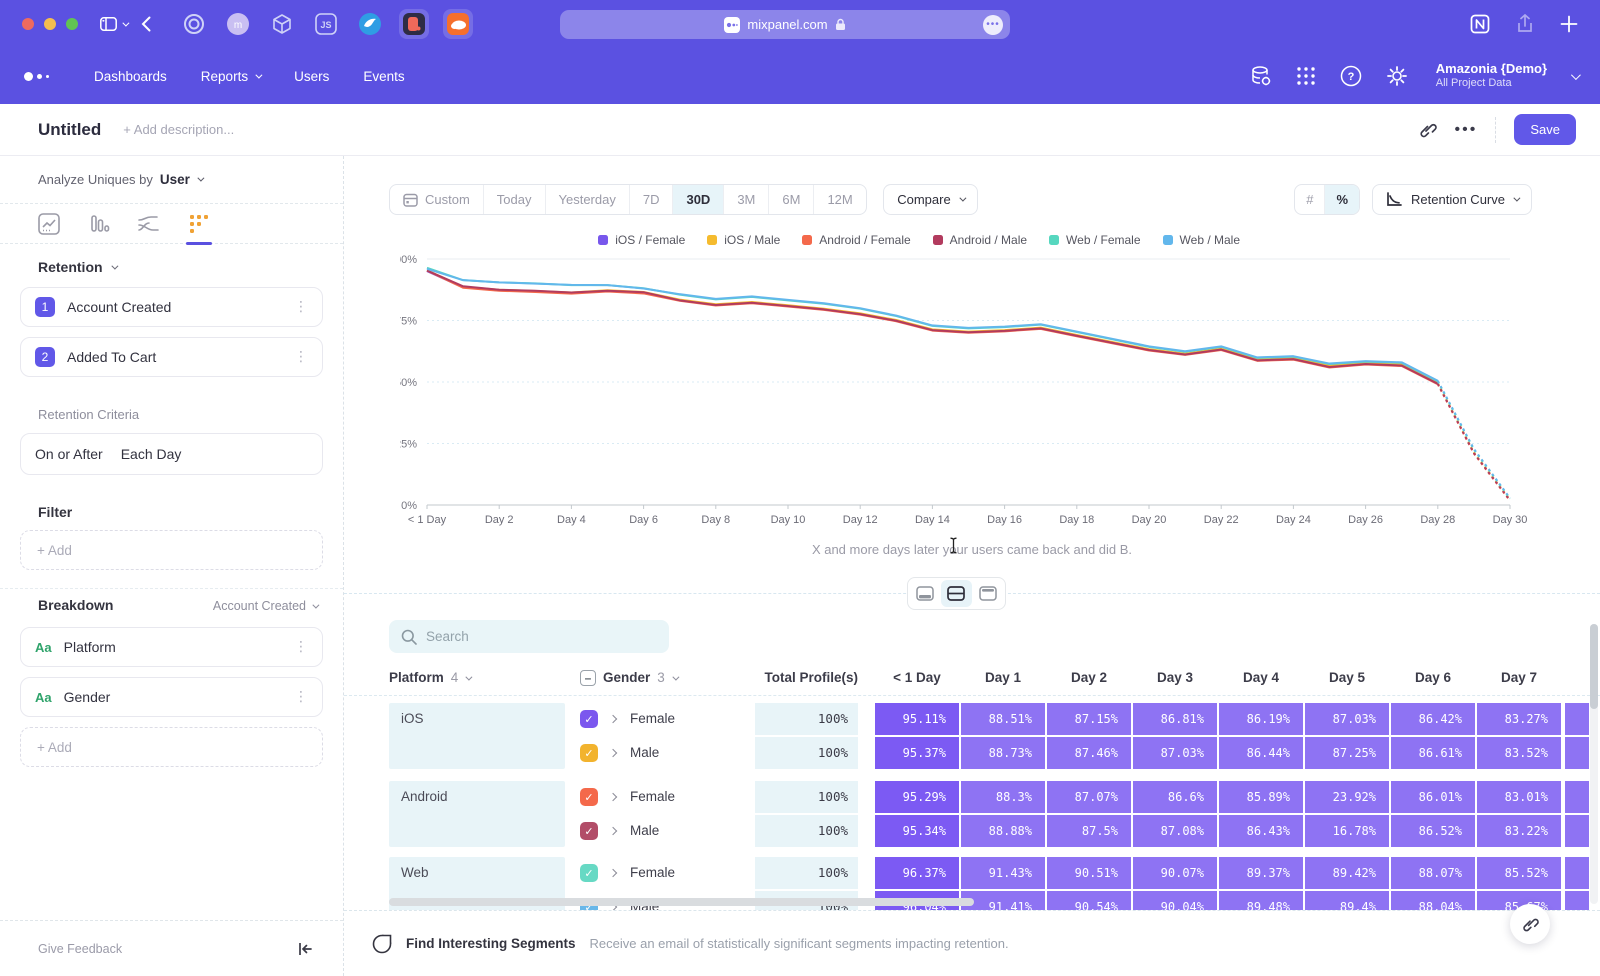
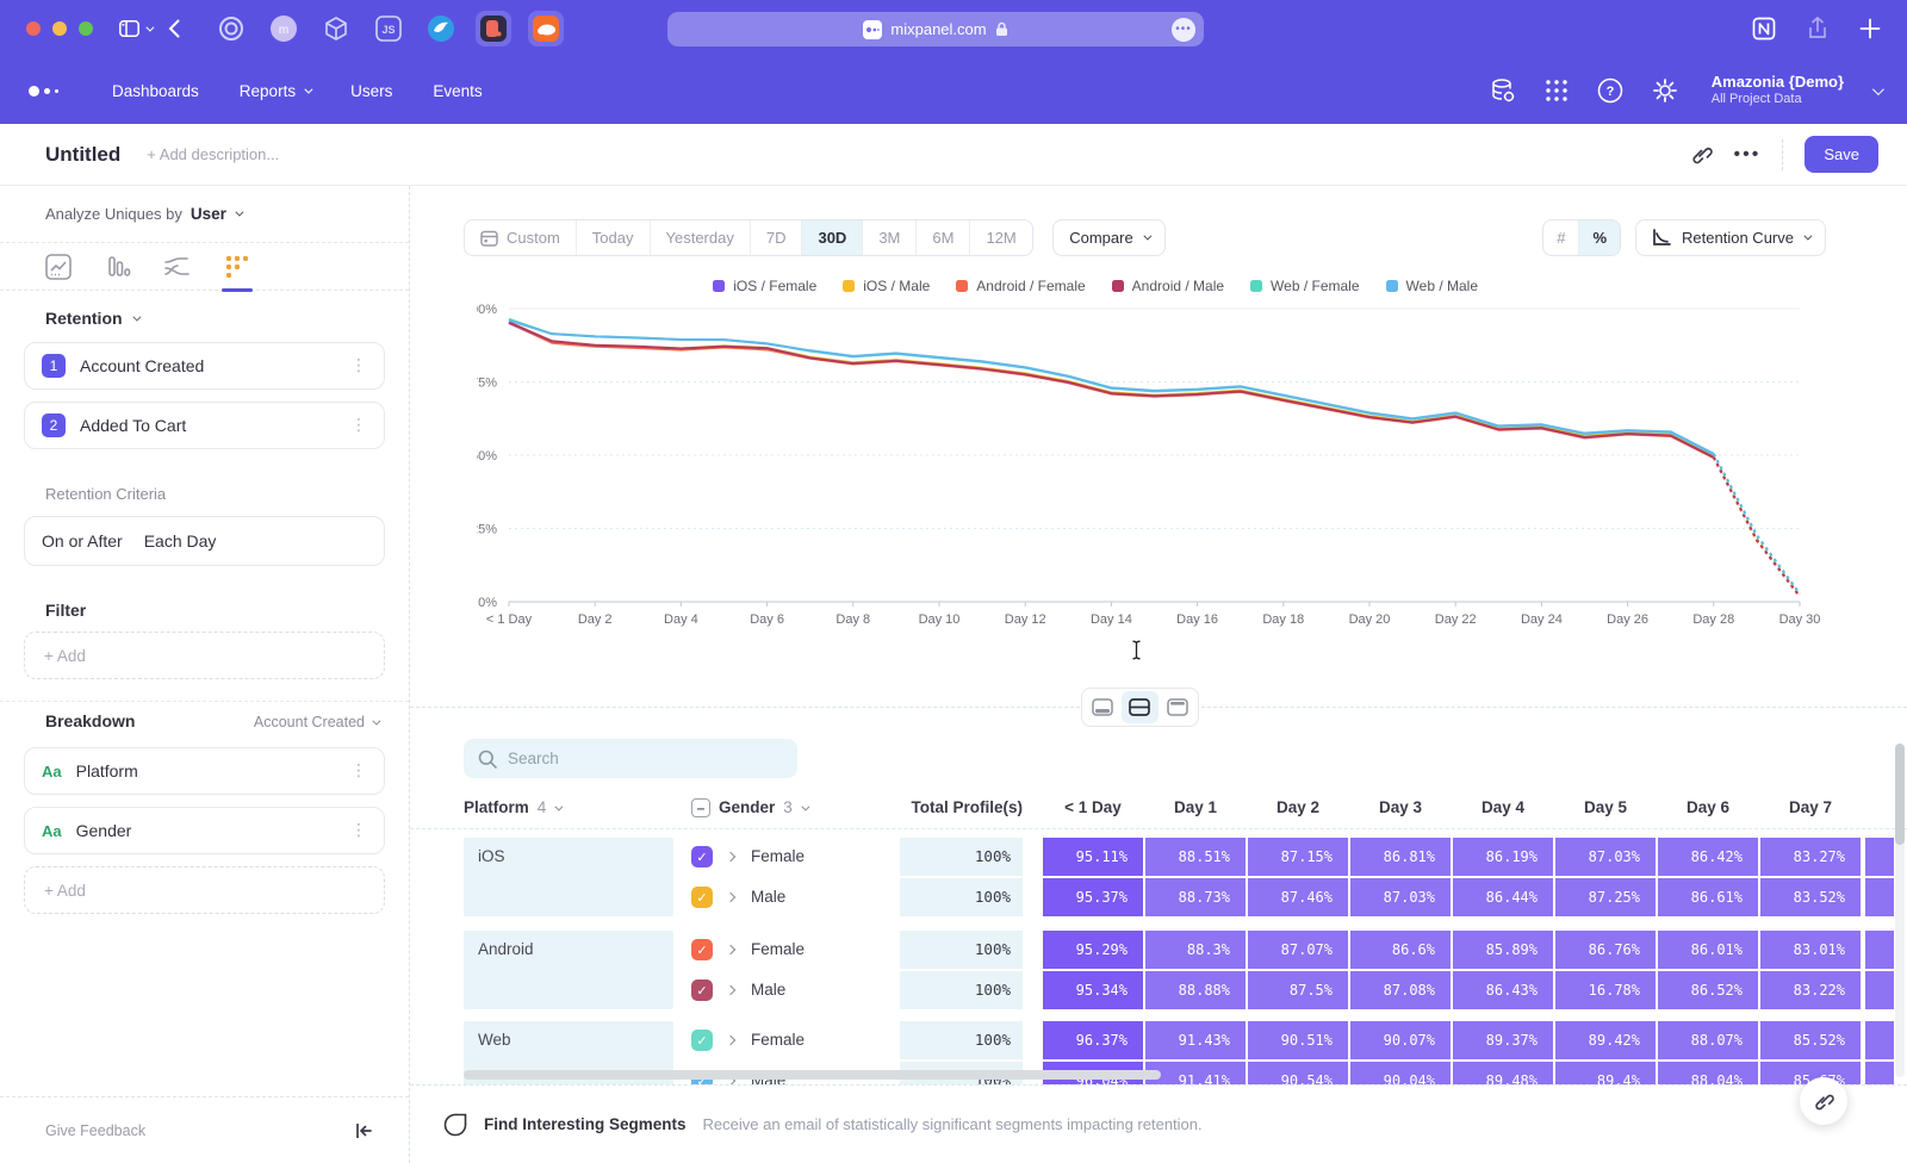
  m
  JS
  mixpanel.com
  •••
  Dashboards
  Reports
  Users
  Events
  ?
  Amazonia {Demo}
  All Project Data
  Untitled
  + Add description...
  •••
  Save
  Analyze Uniques by
  User
  Retention
  1
  Account Created
  ⋮
  2
  Added To Cart
  ⋮
  Retention Criteria
  On or After
  Each Day
  Filter
  + Add
  Breakdown
  Account Created
  Aa
  Platform
  ⋮
  Aa
  Gender
  ⋮
  + Add
  Give Feedback
  Custom
  Today
  Yesterday
  7D
  30D
  3M
  6M
  12M
  Compare
  #
  %
  Retention Curve
  iOS / Female
  iOS / Male
  Android / Female
  Android / Male
  Web / Female
  Web / Male
  0%
  < 1 Day
  Day 2
  Day 4
  Day 6
  Day 8
  Day 10
  Day 12
  Day 14
  Day 16
  Day 18
  Day 20
  Day 22
  Day 24
  Day 26
  Day 28
  Day 30
- X and more days later your users came back and did B.
  Search
  Platform
  4
  –
  Gender
  3
  Total Profile(s)
  < 1 Day
  Day 1
  Day 2
  Day 3
  Day 4
  Day 5
  Day 6
  Day 7
  iOS
  ✓
  Female
  100%
  95.11%
  88.51%
  87.15%
  86.81%
  86.19%
  87.03%
  86.42%
  83.27%
  ✓
  Male
  100%
  95.37%
  88.73%
  87.46%
  87.03%
  86.44%
  87.25%
  86.61%
  83.52%
  Android
  ✓
  Female
  100%
  95.29%
  88.3%
  87.07%
  86.6%
  85.89%
- 23.92%
+ 86.76%
  86.01%
  83.01%
  ✓
  Male
  100%
  95.34%
  88.88%
  87.5%
  87.08%
  86.43%
  16.78%
  86.52%
  83.22%
  Web
  ✓
  Female
  100%
  96.37%
  91.43%
  90.51%
  90.07%
  89.37%
  89.42%
  88.07%
  85.52%
  ✓
  Male
  100%
  96.04%
  91.41%
  90.54%
  90.04%
  89.48%
  89.4%
  88.04%
  Find Interesting Segments
  Receive an email of statistically significant segments impacting retention.
